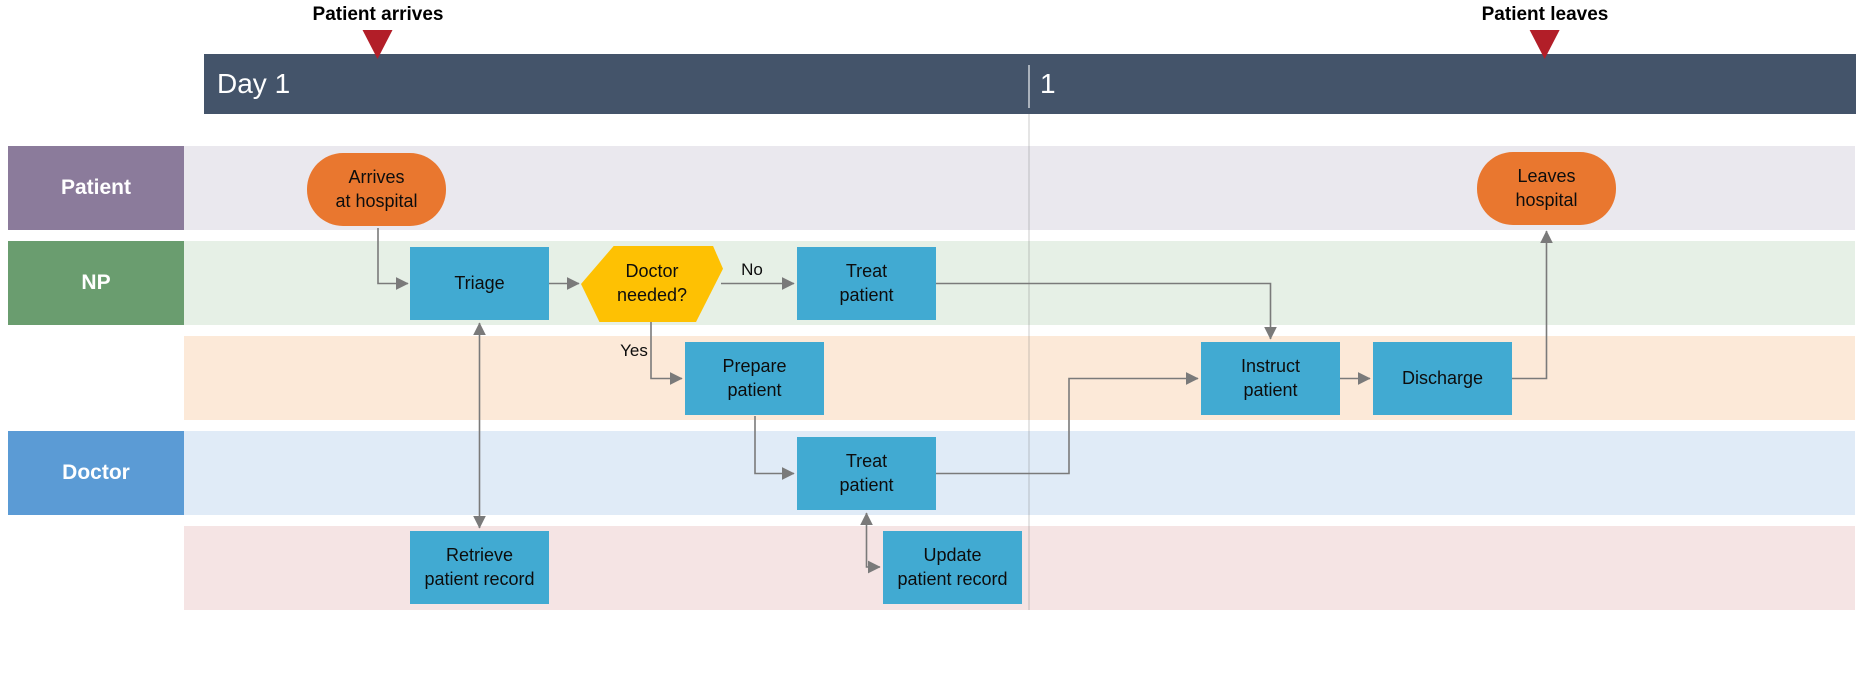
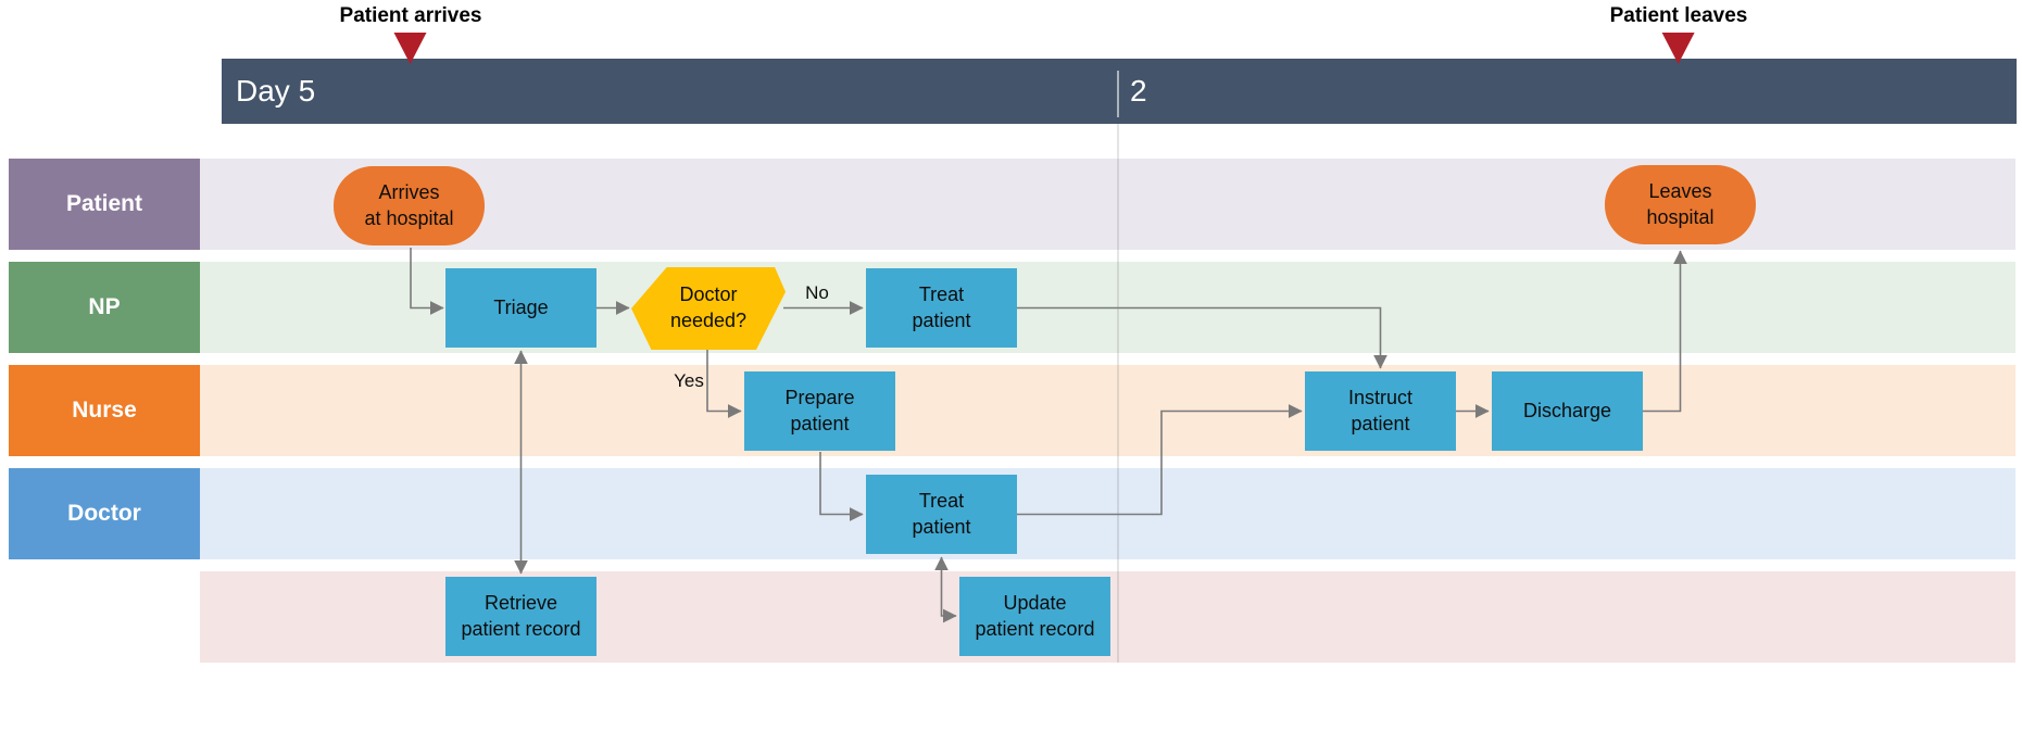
  Patient arrives
  Patient leaves
- Day 1
+ Day 5
- 1
+ 2
  Patient
  NP
+ Nurse
  Doctor
  Arrives
  at hospital
  Triage
  Doctor
  needed?
  Treat
  patient
  Prepare
  patient
  Treat
  patient
  Instruct
  patient
  Discharge
  Leaves
  hospital
  Retrieve
  patient record
  Update
  patient record
  No
  Yes
